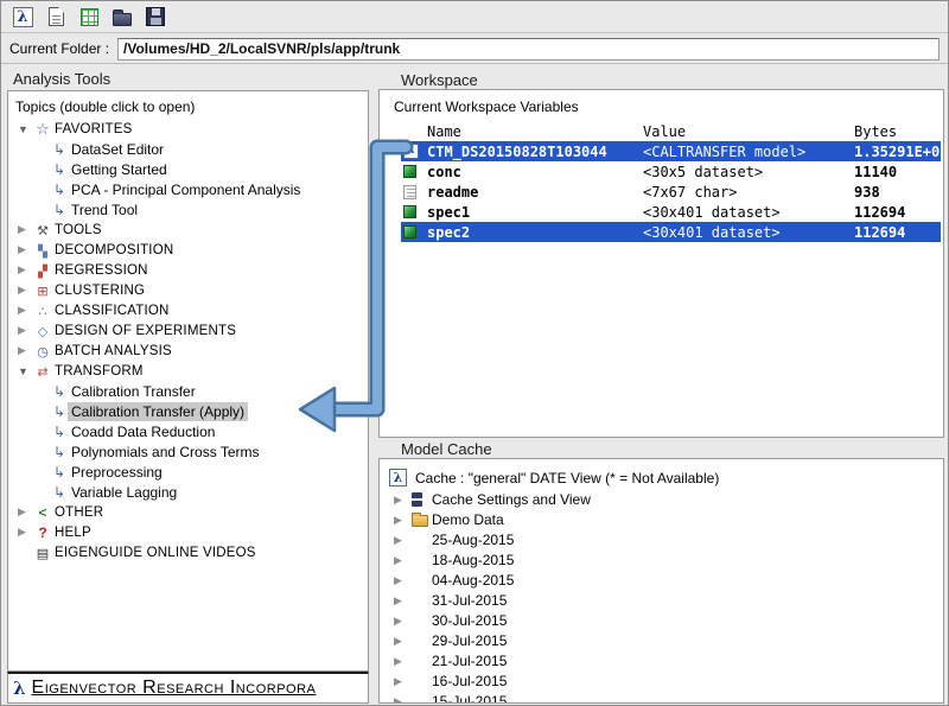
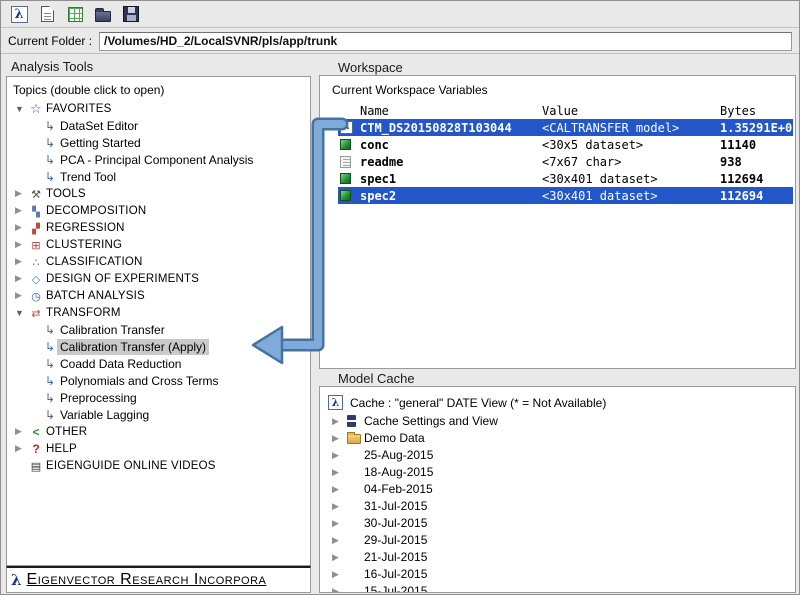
  Current Folder :
  /Volumes/HD_2/LocalSVNR/pls/app/trunk
  Analysis Tools
  Workspace
  Model Cache
  Topics (double click to open)
  FAVORITES
  DataSet Editor
  Getting Started
  PCA - Principal Component Analysis
  Trend Tool
  TOOLS
  DECOMPOSITION
  REGRESSION
  CLUSTERING
  CLASSIFICATION
  DESIGN OF EXPERIMENTS
  BATCH ANALYSIS
  TRANSFORM
  Calibration Transfer
  Calibration Transfer (Apply)
  Coadd Data Reduction
  Polynomials and Cross Terms
  Preprocessing
  Variable Lagging
  OTHER
  HELP
  EIGENGUIDE ONLINE VIDEOS
  Eigenvector Research Incorpora
  Current Workspace Variables
  Name
  Value
  Bytes
  CTM_DS20150828T103044
  <CALTRANSFER model>
  1.35291E+0
  conc
  <30x5 dataset>
  11140
  readme
  <7x67 char>
  938
  spec1
  <30x401 dataset>
  112694
  spec2
  <30x401 dataset>
  112694
  Cache : "general" DATE View (* = Not Available)
  Cache Settings and View
  Demo Data
  25-Aug-2015
  18-Aug-2015
- 04-Aug-2015
+ 04-Feb-2015
  31-Jul-2015
  30-Jul-2015
  29-Jul-2015
  21-Jul-2015
  16-Jul-2015
  15-Jul-2015
